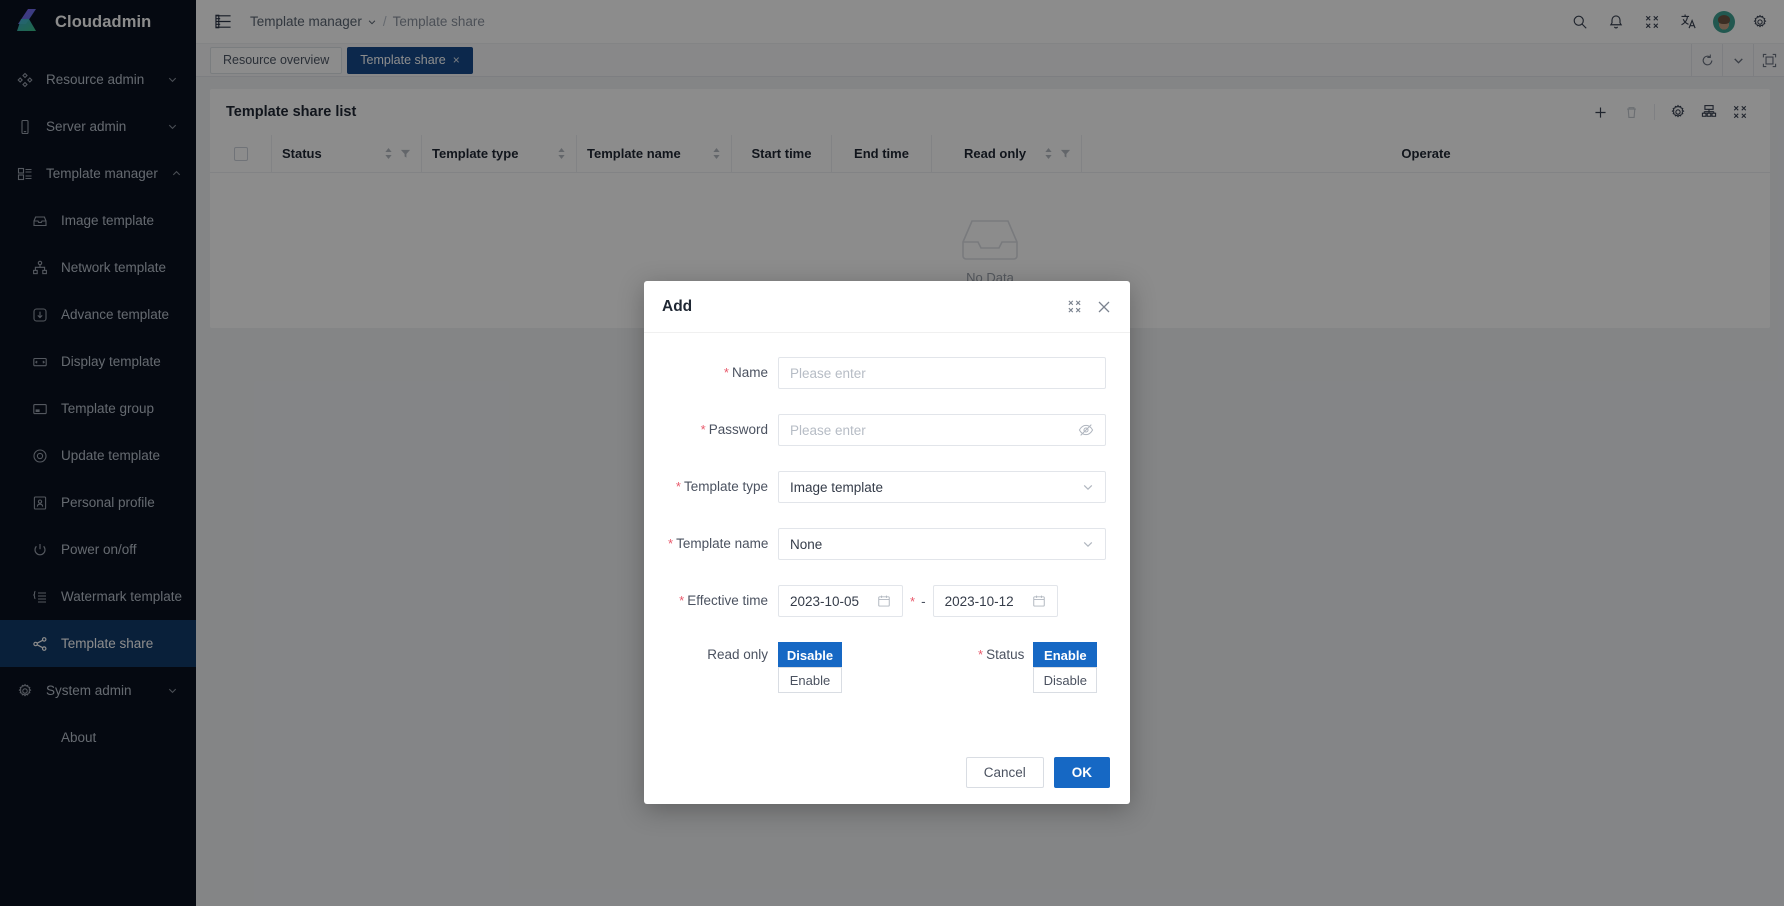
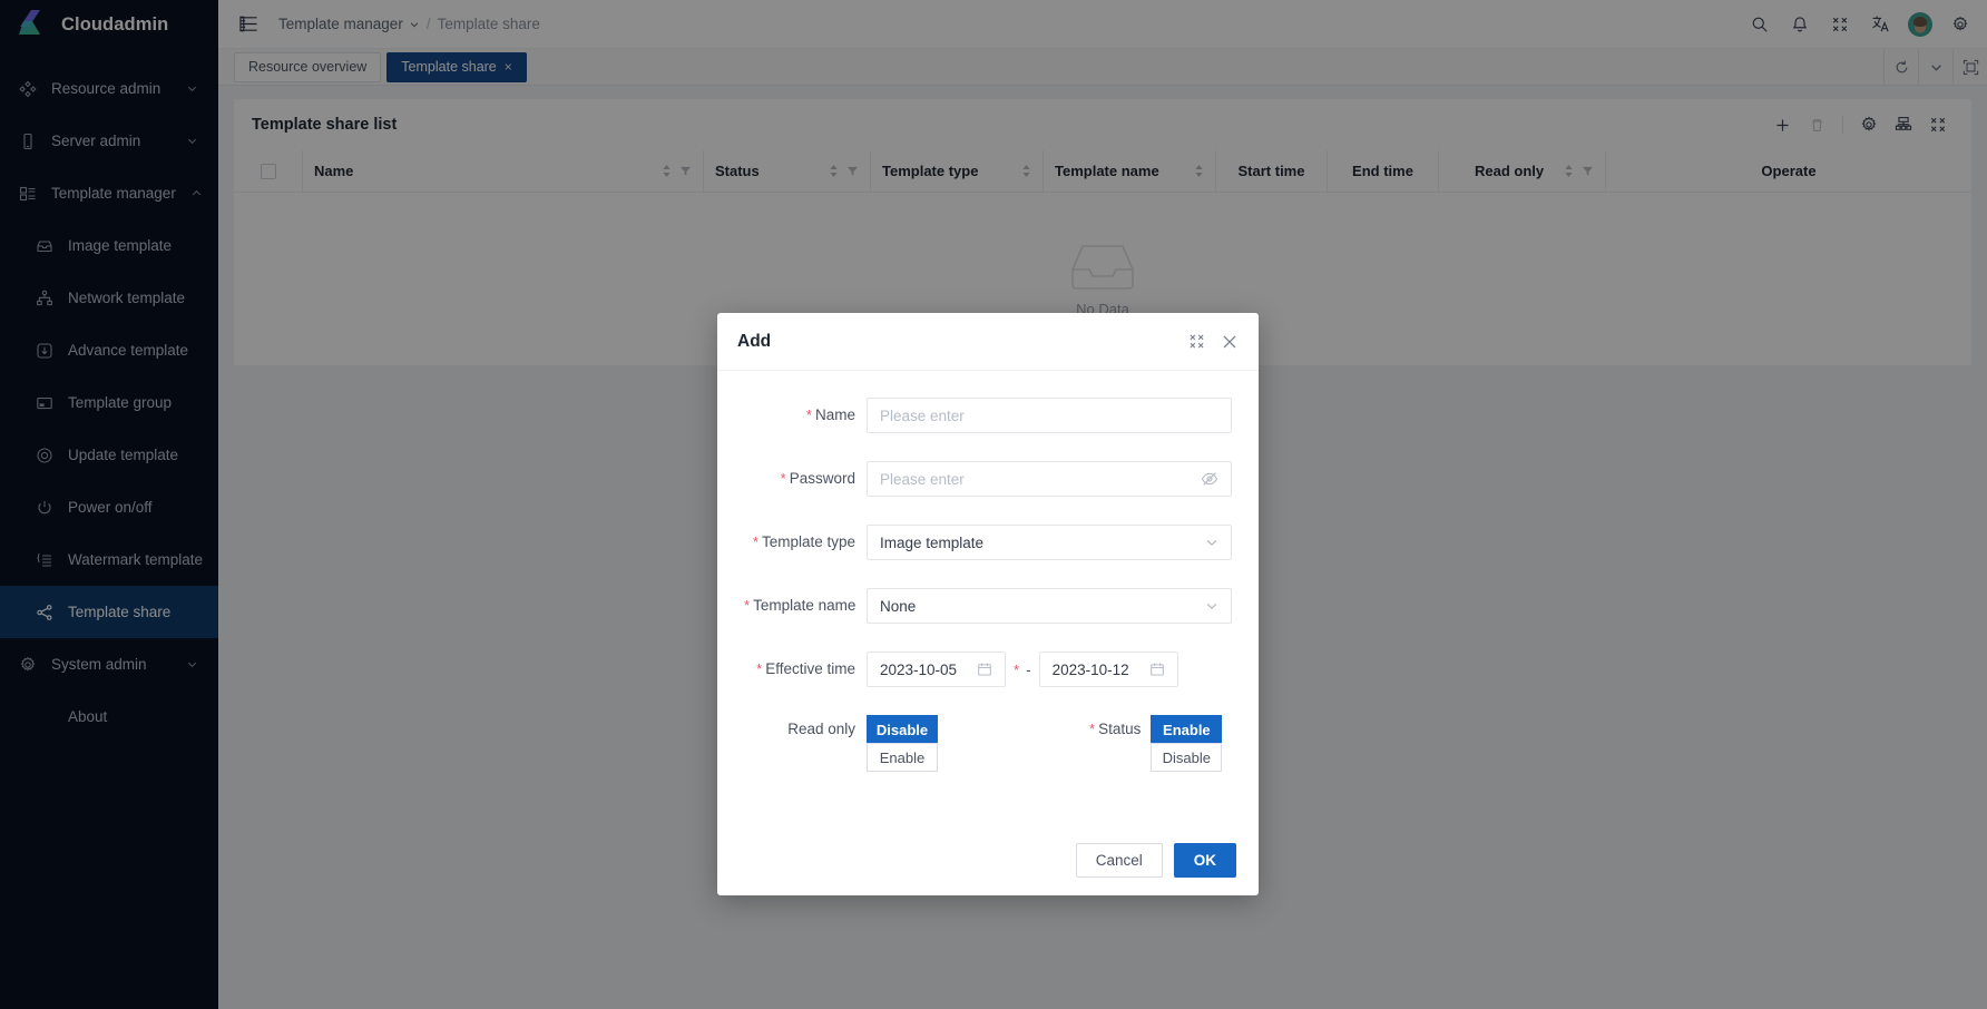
  Cloudadmin
  Resource admin
  Server admin
  Template manager
  Image template
  Network template
  Advance template
- Display template
  Template group
  Update template
- Personal profile
  Power on/off
  Watermark template
  Template share
  System admin
  About
  Template manager
  /
  Template share
  Resource overview
  Template share
  ×
  Template share list
+ Name
  Status
  Template type
  Template name
  Start time
  End time
  Read only
  Operate
  No Data
  Add
  * Name
  Please enter
  * Password
  Please enter
  * Template type
  Image template
  * Template name
  None
  * Effective time
  2023-10-05
  *
  -
  2023-10-12
  Read only
  Disable
  Enable
  * Status
  Enable
  Disable
  Cancel
  OK
